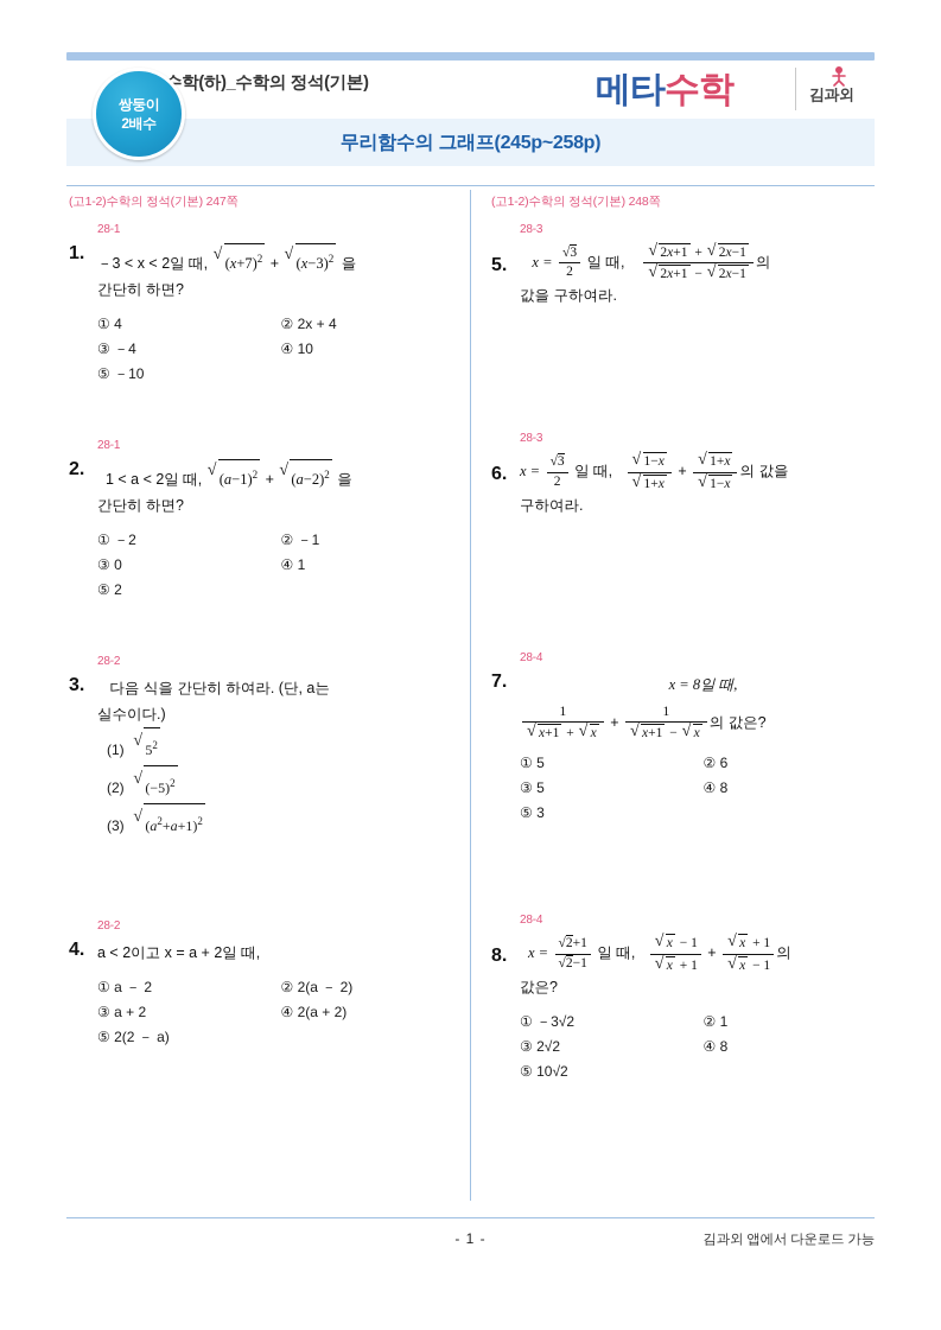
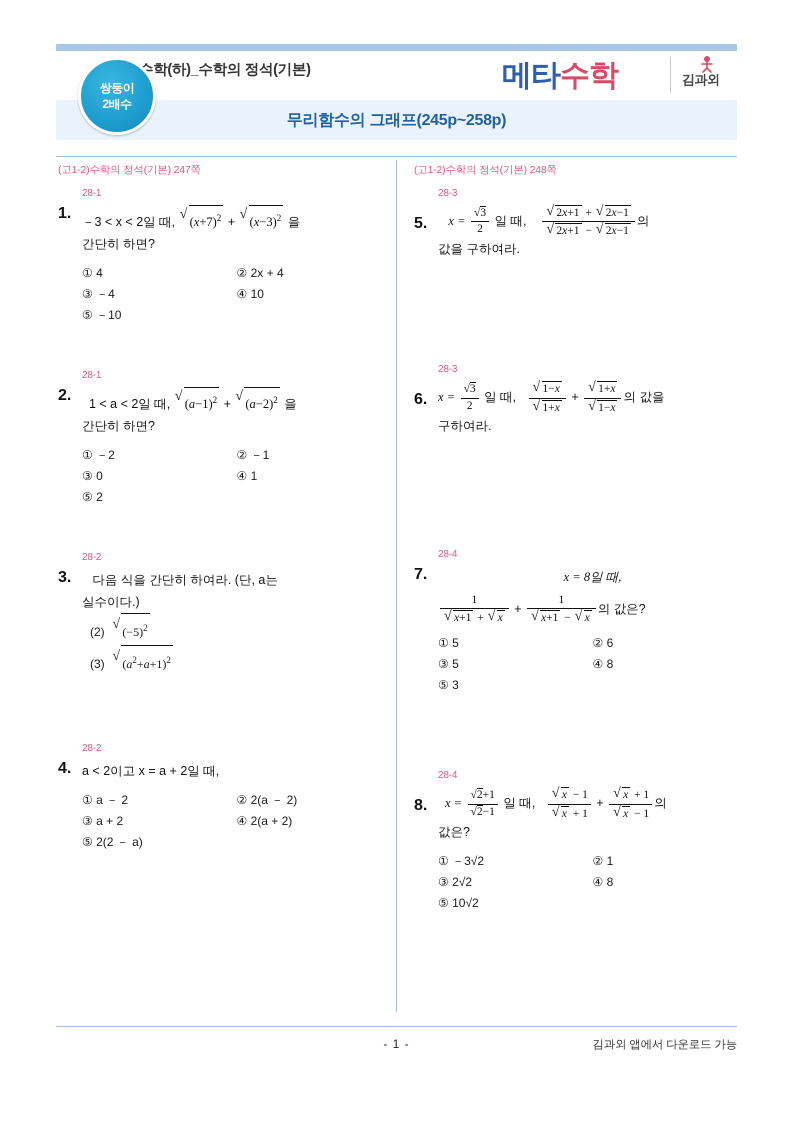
  학(하)_수학의 정석(기본)
  메타수학
  김과외
  쌍둥이
  2배수
  무리함수의 그래프(245p~258p)
  (고1-2)수학의 정석(기본) 247쪽
  28-1
  1.
  －3 < x < 2일 때, (x+7)2 + (x−3)2 을
  간단히 하면?
  ① 4
  ② 2x + 4
  ③ －4
  ④ 10
  ⑤ －10
  28-1
  2.
  1 < a < 2일 때, (a−1)2 + (a−2)2 을
  간단히 하면?
  ① －2
  ② －1
  ③ 0
  ④ 1
  ⑤ 2
  28-2
  3.
  다음 식을 간단히 하여라. (단, a는
  실수이다.)
- (1) 52
  (2) (−5)2
  (3) (a2+a+1)2
  28-2
  4.
  a < 2이고 x = a + 2일 때,
  ① a － 2
  ② 2(a － 2)
  ③ a + 2
  ④ 2(a + 2)
  ⑤ 2(2 － a)
  (고1-2)수학의 정석(기본) 248쪽
  28-3
  5.
  x =
  √3
  2
  일 때,
  2x+1 + 2x−1
  2x+1 − 2x−1
  의
  값을 구하여라.
  28-3
  6.
  x =
  √3
  2
  일 때,
  1−x
  1+x
  +
  1+x
  1−x
  의 값을
  구하여라.
  28-4
  7.
  x = 8일 때,
  1
  x+1 + x
  +
  1
  x+1 − x
  의 값은?
  ① 5
  ② 6
  ③ 5
  ④ 8
  ⑤ 3
  28-4
  8.
  x =
  √2+1
  √2−1
  일 때,
  x − 1
  x + 1
  +
  x + 1
  x − 1
  의
  값은?
  ① －3√2
  ② 1
  ③ 2√2
  ④ 8
  ⑤ 10√2
  - 1 -
  김과외 앱에서 다운로드 가능
